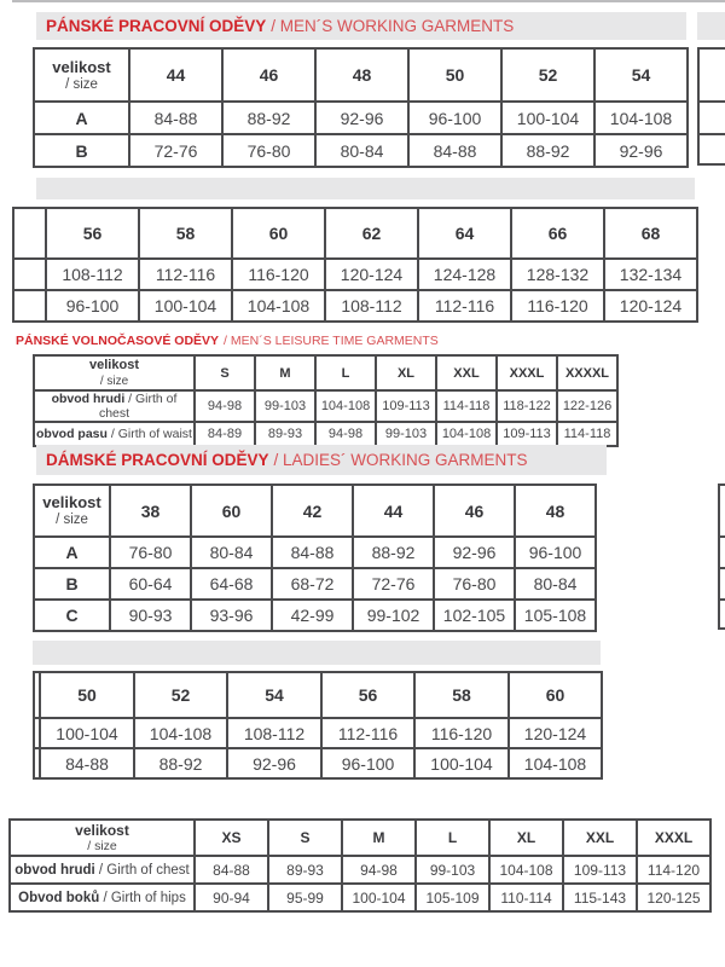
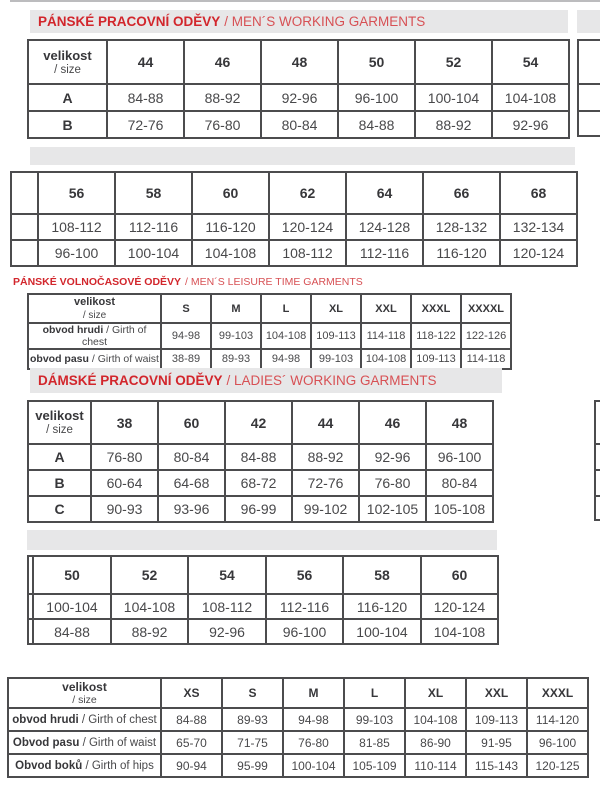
  PÁNSKÉ PRACOVNÍ ODĚVY / MEN´S WORKING GARMENTS
  velikost/ size	44	46	48	50	52	54
  A	84-88	88-92	92-96	96-100	100-104	104-108
  B	72-76	76-80	80-84	84-88	88-92	92-96
  	56	58	60	62	64	66	68
  	108-112	112-116	116-120	120-124	124-128	128-132	132-134
  	96-100	100-104	104-108	108-112	112-116	116-120	120-124
  PÁNSKÉ VOLNOČASOVÉ ODĚVY / MEN´S LEISURE TIME GARMENTS
  velikost/ size	S	M	L	XL	XXL	XXXL	XXXXL
  obvod hrudi / Girth of chest	94-98	99-103	104-108	109-113	114-118	118-122	122-126
- obvod pasu / Girth of waist	84-89	89-93	94-98	99-103	104-108	109-113	114-118
+ obvod pasu / Girth of waist	38-89	89-93	94-98	99-103	104-108	109-113	114-118
  DÁMSKÉ PRACOVNÍ ODĚVY / LADIES´ WORKING GARMENTS
  velikost/ size	38	60	42	44	46	48
  A	76-80	80-84	84-88	88-92	92-96	96-100
  B	60-64	64-68	68-72	72-76	76-80	80-84
- C	90-93	93-96	42-99	99-102	102-105	105-108
+ C	90-93	93-96	96-99	99-102	102-105	105-108
  	50	52	54	56	58	60
  	100-104	104-108	108-112	112-116	116-120	120-124
  	84-88	88-92	92-96	96-100	100-104	104-108
  velikost/ size	XS	S	M	L	XL	XXL	XXXL
  obvod hrudi / Girth of chest	84-88	89-93	94-98	99-103	104-108	109-113	114-120
+ Obvod pasu / Girth of waist	65-70	71-75	76-80	81-85	86-90	91-95	96-100
  Obvod boků / Girth of hips	90-94	95-99	100-104	105-109	110-114	115-143	120-125
